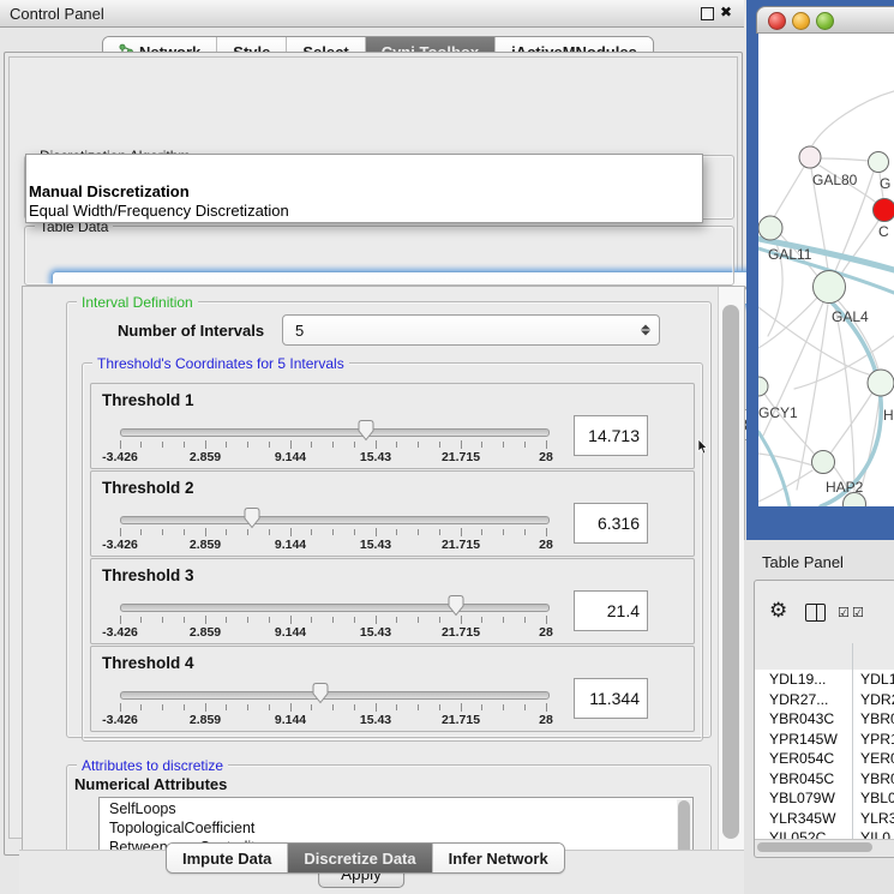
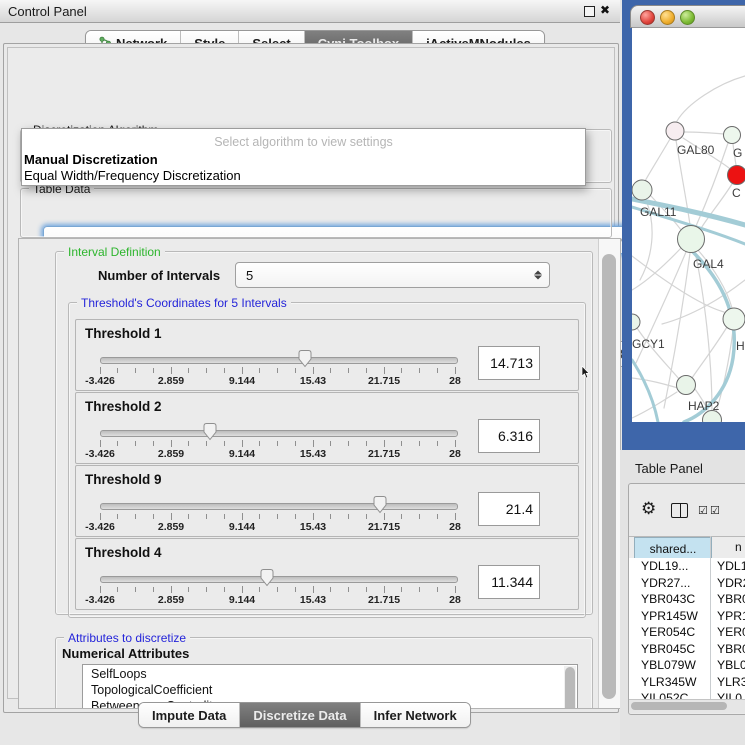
  Control Panel
  ✖
  Table Data
+ Select algorithm to view settings
  Manual Discretization
  Equal Width/Frequency Discretization
  Interval Definition
  Number of Intervals
  5
  Threshold's Coordinates for 5 Intervals
  Threshold 1
  -3.426
  2.859
  9.144
  15.43
  21.715
  28
  14.713
  Threshold 2
  -3.426
  2.859
  9.144
  15.43
  21.715
  28
  6.316
- Threshold 3
+ Threshold 9
  -3.426
  2.859
  9.144
  15.43
  21.715
  28
  21.4
  Threshold 4
  -3.426
  2.859
  9.144
  15.43
  21.715
  28
  11.344
  Attributes to discretize
  Numerical Attributes
  SelfLoops
  TopologicalCoefficient
- Apply
  Impute Data
  Discretize Data
  Infer Network
  GAL80
  G
  C
  GAL11
  GAL4
  GCY1
  H
  HAP2
  Table Panel
  ⚙
  ☑
  ☑
+ shared...
+ n
  YDL19...
  YDL1
  YDR27...
  YDR
  YBR043C
  YBR
  YPR145W
  YPR
  YER054C
  YER
  YBR045C
  YBR
  YBL079W
  YBL0
  YLR345W
  YLR3
  YIL052C
  YIL0
